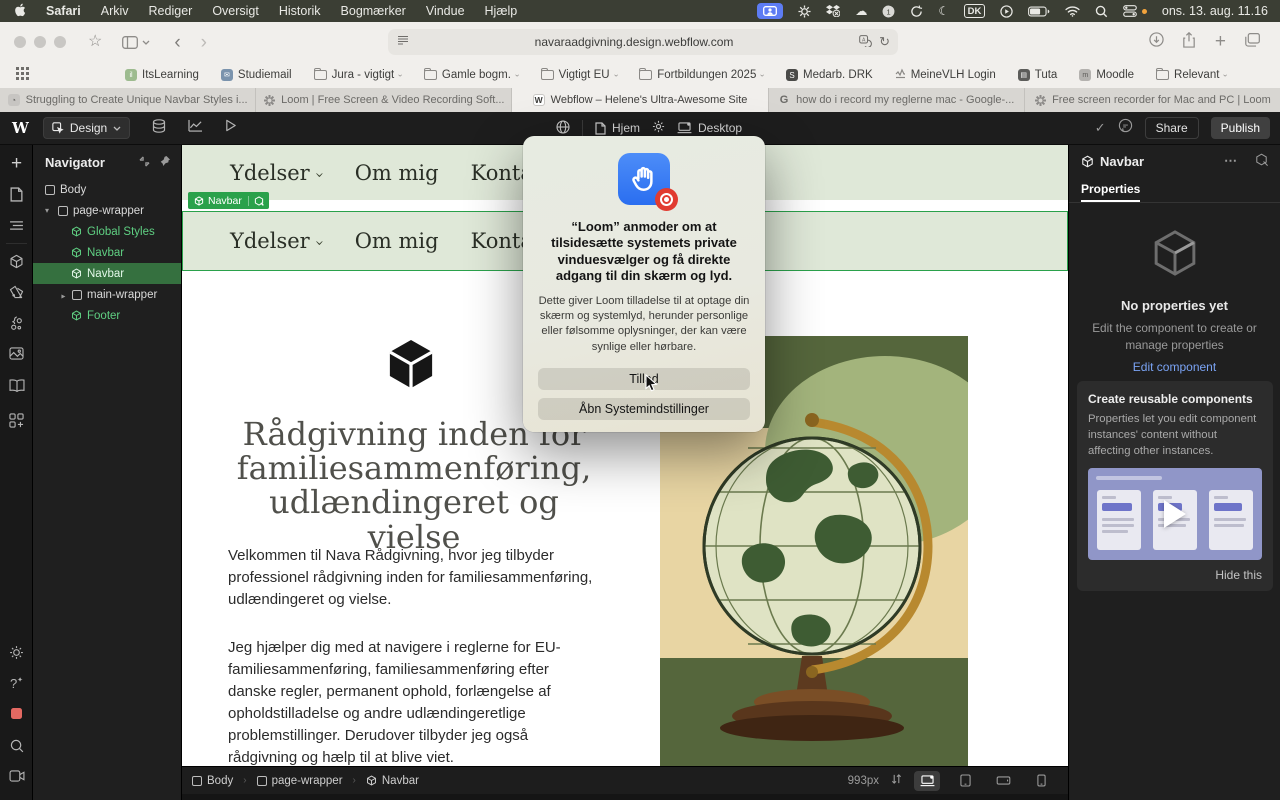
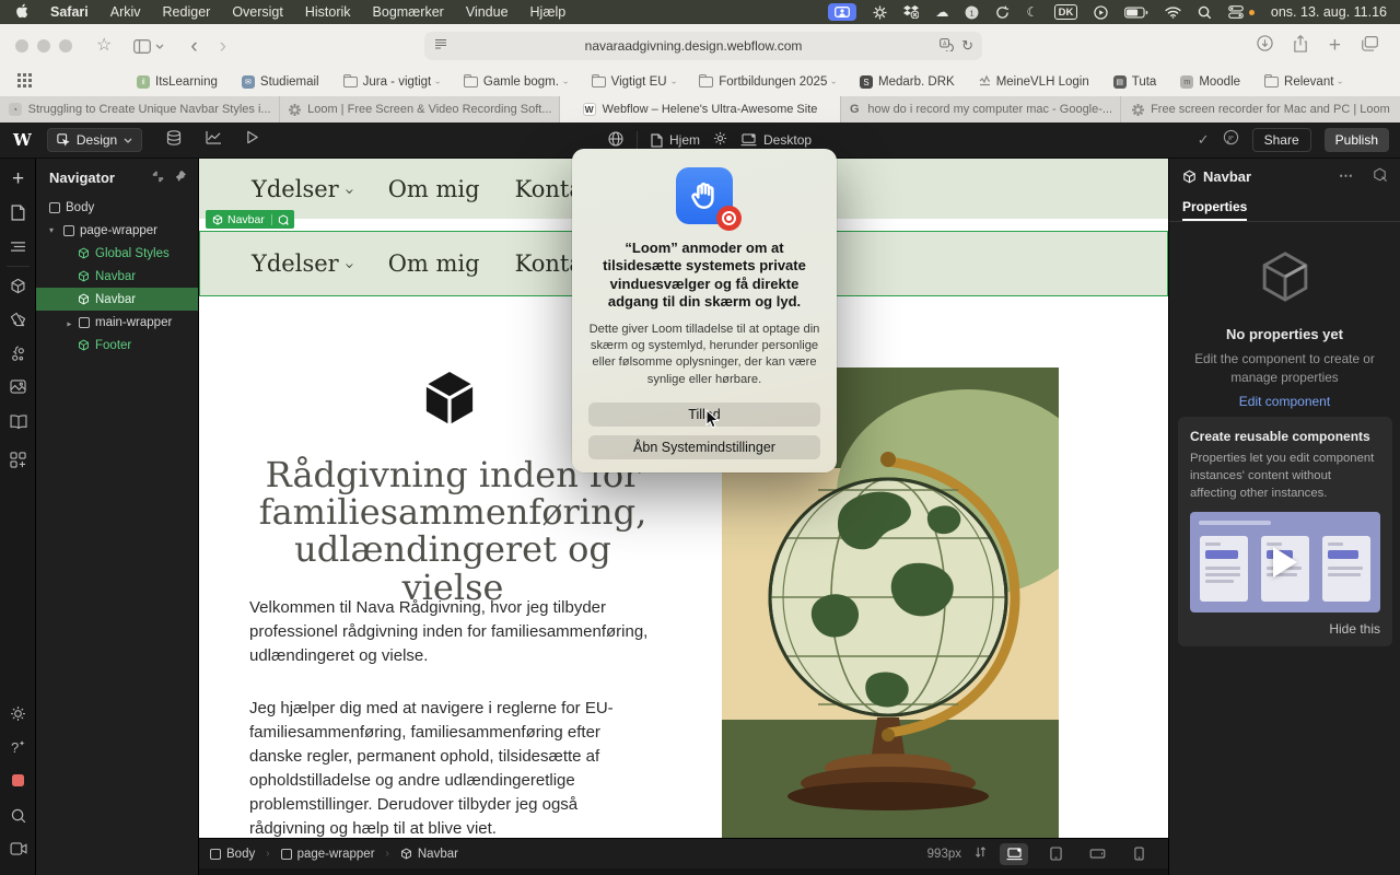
  Safari
  Arkiv
  Rediger
  Oversigt
  Historik
  Bogmærker
  Vindue
  Hjælp
  ☁
  1
  ☾
  DK
  ons. 13. aug. 11.16
  ☆
  ‹
  ›
  navaraadgivning.design.webflow.com
  ↻
  +
  ItsLearning
  Studiemail
  Jura - vigtigt
  Gamle bogm.
  Vigtigt EU
  Fortbildungen 2025
  S
  Medarb. DRK
  MeineVLH Login
  Tuta
  Moodle
  Relevant
  ◔
  Struggling to Create Unique Navbar Styles i...
  Loom | Free Screen & Video Recording Soft...
  W
  Webflow – Helene's Ultra-Awesome Site
  G
- how do i record my reglerne mac - Google-...
+ how do i record my computer mac - Google-...
  Free screen recorder for Mac and PC | Loom
  W
  Design
  Hjem
  Desktop
  ✓
  Share
  Publish
  +
  ?
  Navigator
  Body
  ▾
  page-wrapper
  Global Styles
  Navbar
  Navbar
  main-wrapper
  Footer
  Ydelser
  Om mig
  Navbar
  Ydelser
  Om mig
  Rådgivning inden for familiesammenføring, udlændingeret og vielse
  Velkommen til Nava Rådgivning, hvor jeg tilbyder professionel rådgivning inden for familiesammenføring, udlændingeret og vielse.
- Jeg hjælper dig med at navigere i reglerne for EU-familiesammenføring, familiesammenføring efter danske regler, permanent ophold, forlængelse af opholdstilladelse og andre udlændingeretlige problemstillinger. Derudover tilbyder jeg også rådgivning og hælp til at blive viet.
+ Jeg hjælper dig med at navigere i reglerne for EU-familiesammenføring, familiesammenføring efter danske regler, permanent ophold, tilsidesætte af opholdstilladelse og andre udlændingeretlige problemstillinger. Derudover tilbyder jeg også rådgivning og hælp til at blive viet.
  Navbar
  ⋯
  Properties
  No properties yet
  Edit the component to create or manage properties
  Edit component
  Create reusable components
  Properties let you edit component instances' content without affecting other instances.
  Hide this
  Body
  ›
  page-wrapper
  ›
  Navbar
  993px
  “Loom” anmoder om at tilsidesætte systemets private vinduesvælger og få direkte adgang til din skærm og lyd.
  Dette giver Loom tilladelse til at optage din skærm og systemlyd, herunder personlige eller følsomme oplysninger, der kan være synlige eller hørbare.
  Tilld
  Åbn Systemindstillinger
